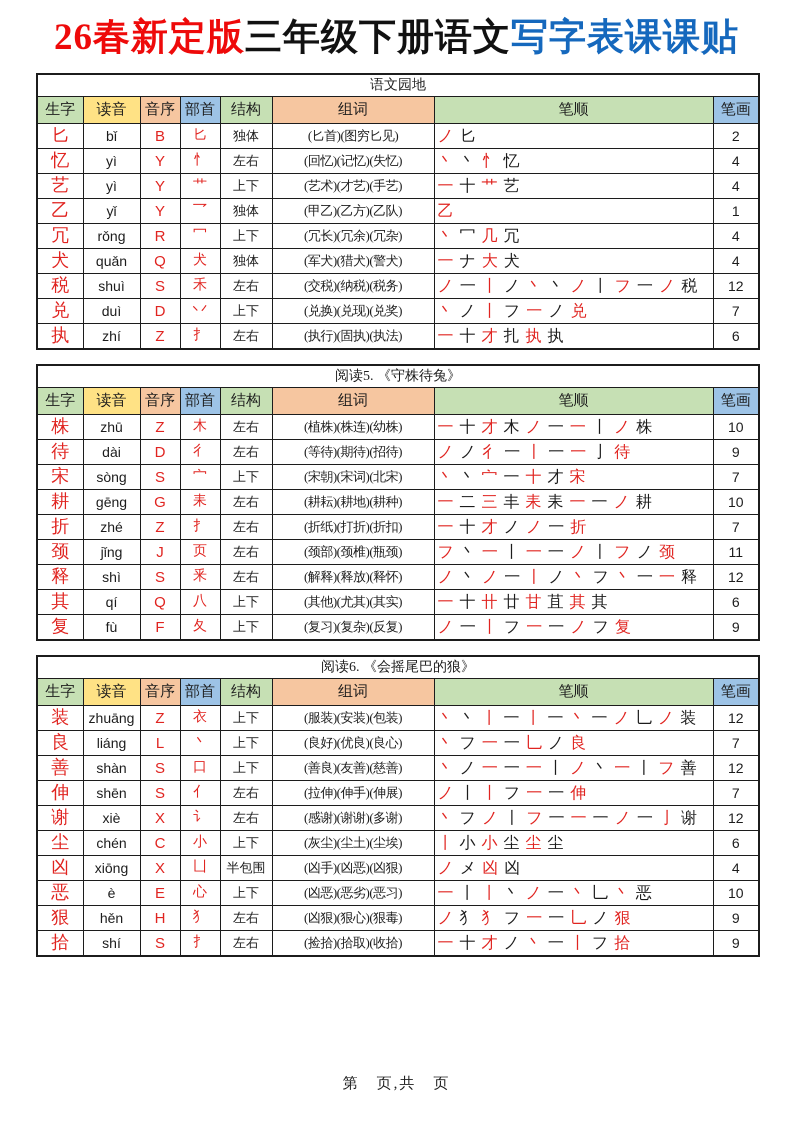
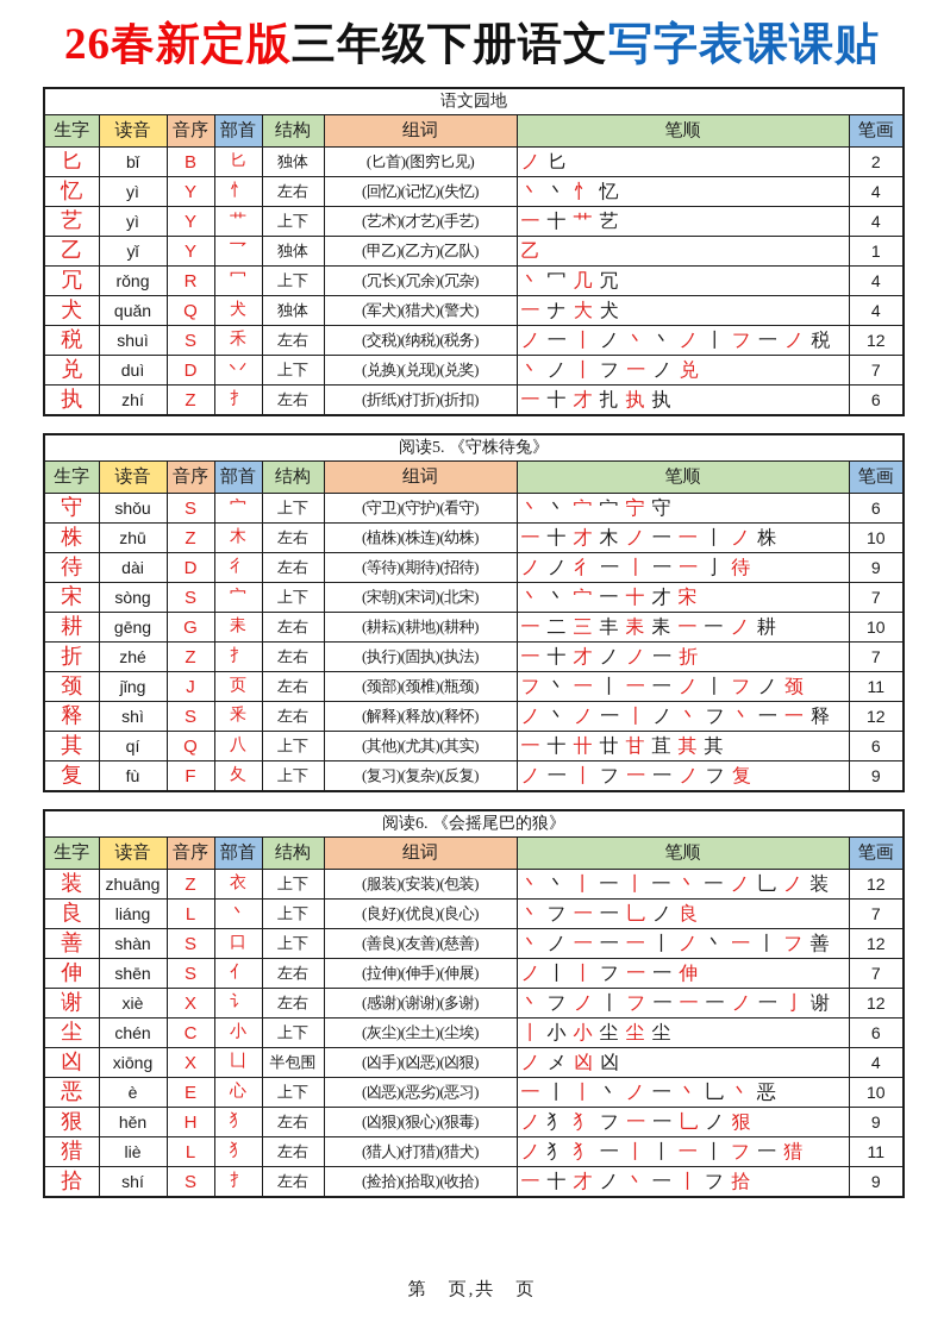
  26春新定版三年级下册语文写字表课课贴
  语文园地
  生字	读音	音序	部首	结构	组词	笔顺	笔画
  匕	bǐ	B	匕	独体	(匕首)(图穷匕见)	ノ 匕	2
  忆	yì	Y	忄	左右	(回忆)(记忆)(失忆)	丶 丶 忄 忆	4
  艺	yì	Y	艹	上下	(艺术)(才艺)(手艺)	一 十 艹 艺	4
  乙	yǐ	Y	乛	独体	(甲乙)(乙方)(乙队)	乙	1
  冗	rǒng	R	冖	上下	(冗长)(冗余)(冗杂)	丶 冖 几 冗	4
  犬	quǎn	Q	犬	独体	(军犬)(猎犬)(警犬)	一 ナ 大 犬	4
  税	shuì	S	禾	左右	(交税)(纳税)(税务)	ノ 一 丨 ノ 丶 丶 ノ 丨 フ 一 ノ 税	12
  兑	duì	D	丷	上下	(兑换)(兑现)(兑奖)	丶 ノ 丨 フ 一 ノ 兑	7
- 执	zhí	Z	扌	左右	(执行)(固执)(执法)	一 十 才 扎 执 执	6
+ 执	zhí	Z	扌	左右	(折纸)(打折)(折扣)	一 十 才 扎 执 执	6
  阅读5. 《守株待兔》
  生字	读音	音序	部首	结构	组词	笔顺	笔画
+ 守	shǒu	S	宀	上下	(守卫)(守护)(看守)	丶 丶 宀 宀 宁 守	6
  株	zhū	Z	木	左右	(植株)(株连)(幼株)	一 十 才 木 ノ 一 一 丨 ノ 株	10
  待	dài	D	彳	左右	(等待)(期待)(招待)	ノ ノ 彳 一 丨 一 一 亅 待	9
  宋	sòng	S	宀	上下	(宋朝)(宋词)(北宋)	丶 丶 宀 一 十 才 宋	7
  耕	gēng	G	耒	左右	(耕耘)(耕地)(耕种)	一 二 三 丰 耒 耒 一 一 ノ 耕	10
- 折	zhé	Z	扌	左右	(折纸)(打折)(折扣)	一 十 才 ノ ノ 一 折	7
+ 折	zhé	Z	扌	左右	(执行)(固执)(执法)	一 十 才 ノ ノ 一 折	7
  颈	jǐng	J	页	左右	(颈部)(颈椎)(瓶颈)	フ 丶 一 丨 一 一 ノ 丨 フ ノ 颈	11
  释	shì	S	釆	左右	(解释)(释放)(释怀)	ノ 丶 ノ 一 丨 ノ 丶 フ 丶 一 一 释	12
  其	qí	Q	八	上下	(其他)(尤其)(其实)	一 十 卄 廿 甘 苴 其 其	6
  复	fù	F	夂	上下	(复习)(复杂)(反复)	ノ 一 丨 フ 一 一 ノ フ 复	9
  阅读6. 《会摇尾巴的狼》
  生字	读音	音序	部首	结构	组词	笔顺	笔画
  装	zhuāng	Z	衣	上下	(服装)(安装)(包装)	丶 丶 丨 一 丨 一 丶 一 ノ 乚 ノ 装	12
  良	liáng	L	丶	上下	(良好)(优良)(良心)	丶 フ 一 一 乚 ノ 良	7
  善	shàn	S	口	上下	(善良)(友善)(慈善)	丶 ノ 一 一 一 丨 ノ 丶 一 丨 フ 善	12
  伸	shēn	S	亻	左右	(拉伸)(伸手)(伸展)	ノ 丨 丨 フ 一 一 伸	7
  谢	xiè	X	讠	左右	(感谢)(谢谢)(多谢)	丶 フ ノ 丨 フ 一 一 一 ノ 一 亅 谢	12
  尘	chén	C	小	上下	(灰尘)(尘土)(尘埃)	丨 小 小 尘 尘 尘	6
  凶	xiōng	X	凵	半包围	(凶手)(凶恶)(凶狠)	ノ メ 凶 凶	4
  恶	è	E	心	上下	(凶恶)(恶劣)(恶习)	一 丨 丨 丶 ノ 一 丶 乚 丶 恶	10
  狠	hěn	H	犭	左右	(凶狠)(狠心)(狠毒)	ノ 犭 犭 フ 一 一 乚 ノ 狠	9
+ 猎	liè	L	犭	左右	(猎人)(打猎)(猎犬)	ノ 犭 犭 一 丨 丨 一 丨 フ 一 猎	11
  拾	shí	S	扌	左右	(捡拾)(拾取)(收拾)	一 十 才 ノ 丶 一 丨 フ 拾	9
  第 页,共 页
